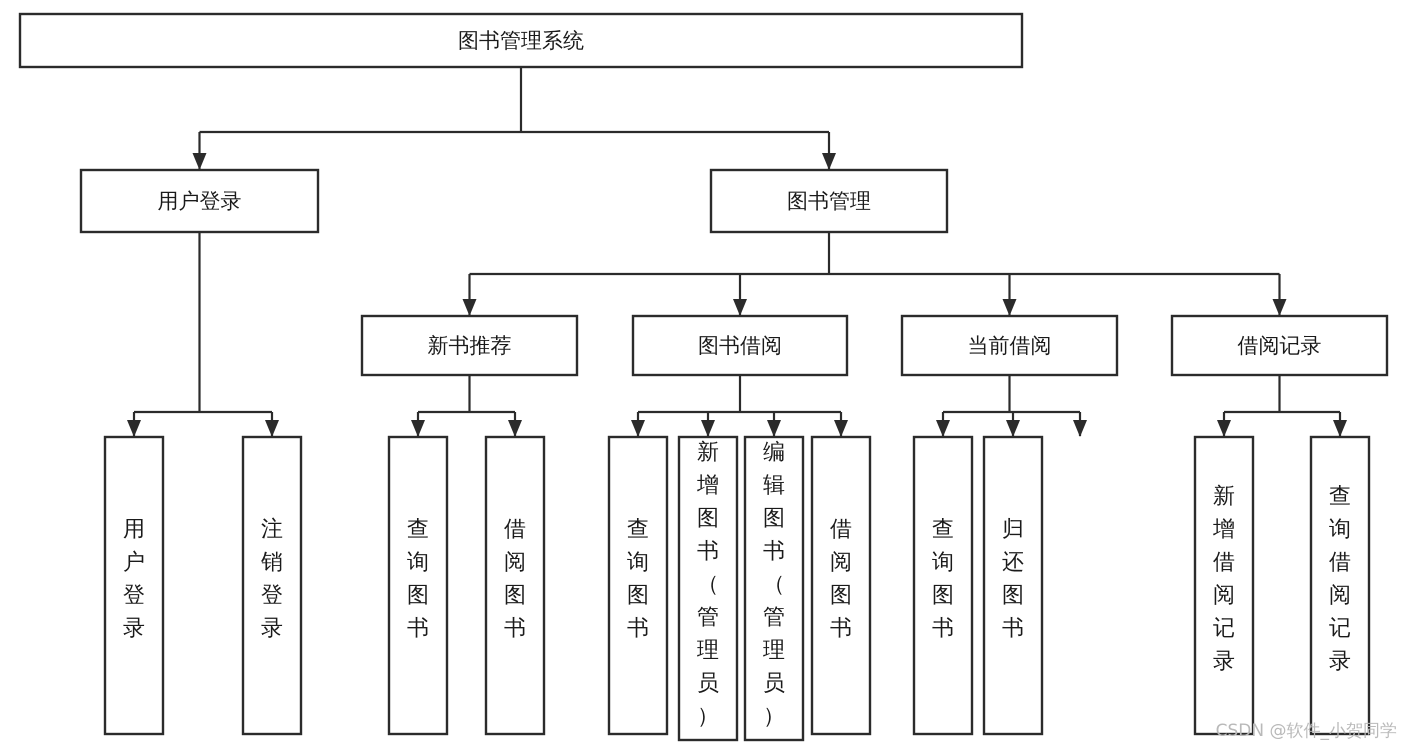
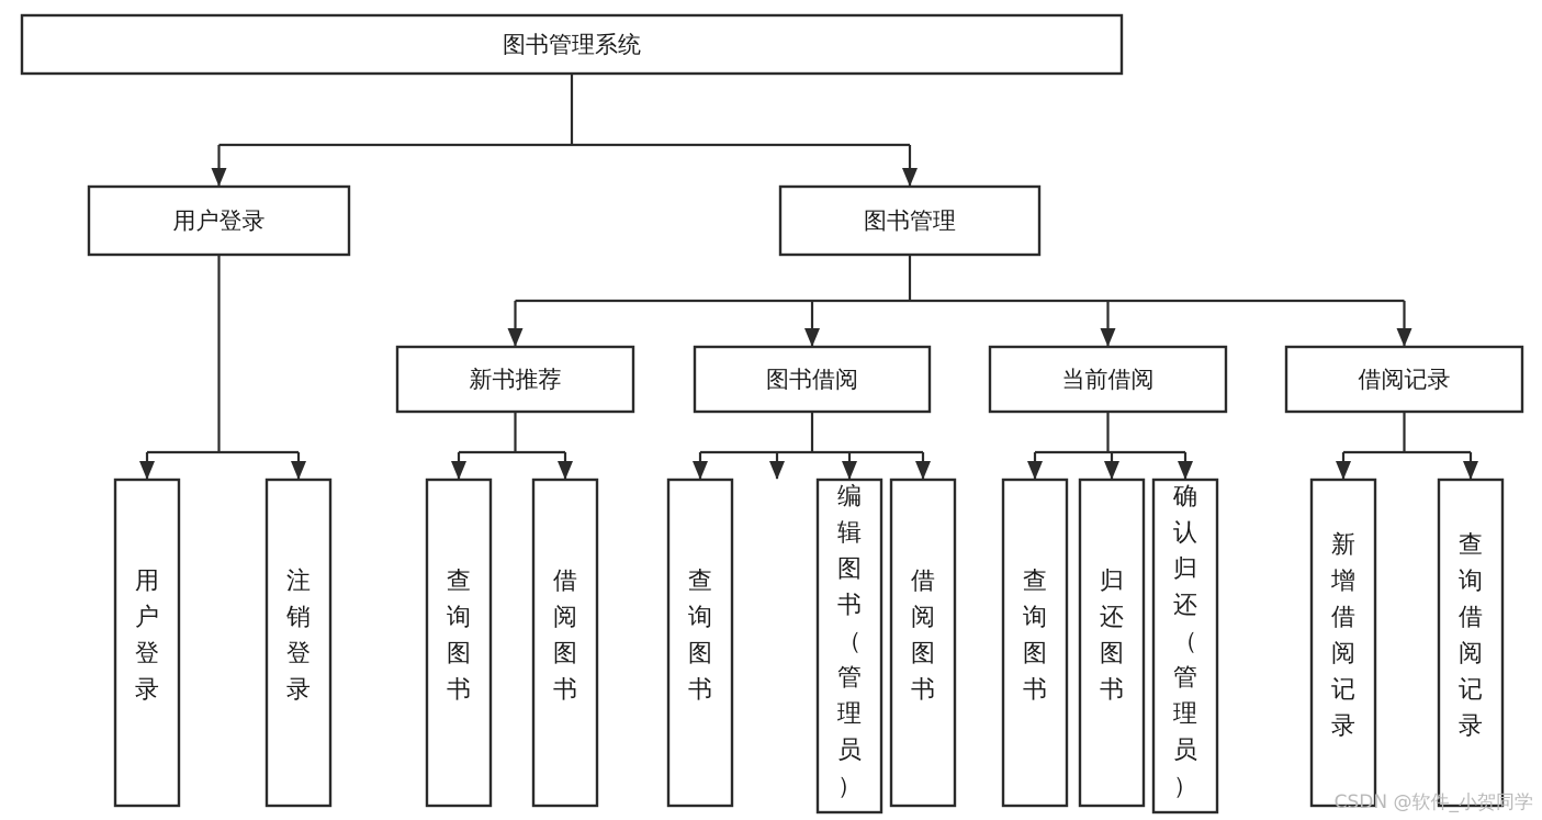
  图书管理系统
  用户登录
  图书管理
  新书推荐
  图书借阅
  当前借阅
  借阅记录
  用户登录
  注销登录
  查询图书
  借阅图书
  查询图书
- 新增图书（管理员）
  编辑图书（管理员）
  借阅图书
  查询图书
  归还图书
+ 确认归还（管理员）
  新增借阅记录
  查询借阅记录
  CSDN @软件_小贺同学
